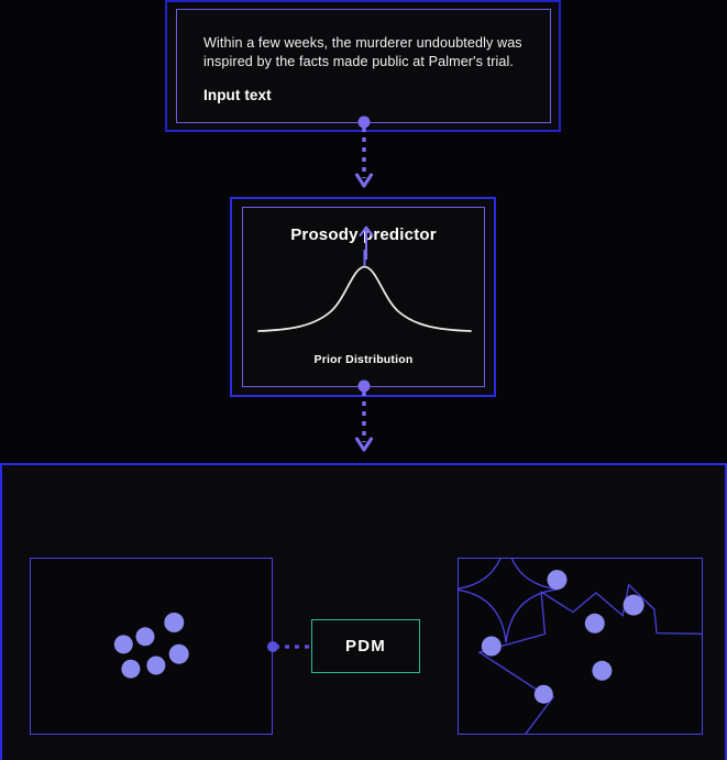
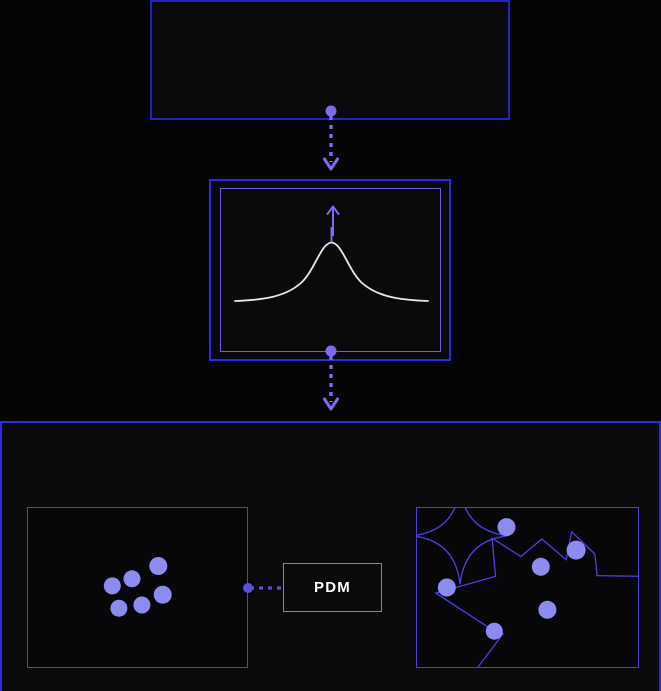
- Within a few weeks, the murderer undoubtedly was inspired by the facts made public at Palmer's trial.
- Input text
- Prosody predictor
- Prior Distribution
  PDM
